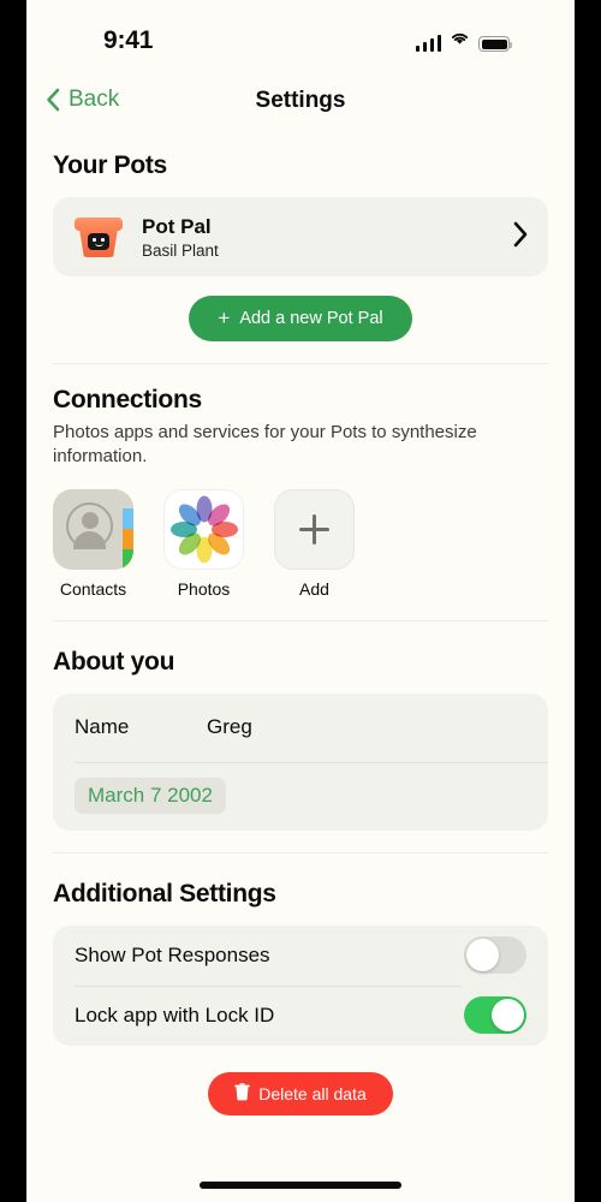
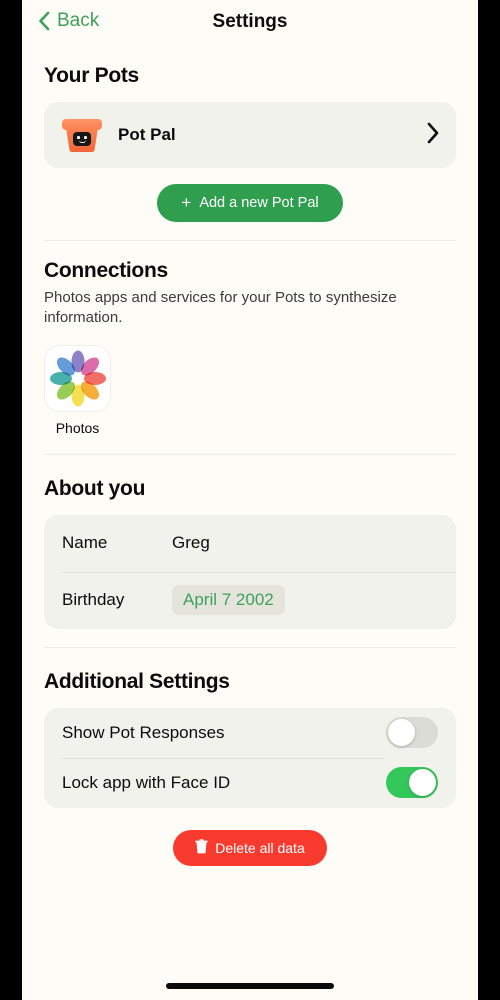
- 9:41
  Back
  Settings
  Your Pots
  Pot Pal
- Basil Plant
  +
  Add a new Pot Pal
  Connections
  Photos apps and services for your Pots to synthesize information.
- Contacts
  Photos
- Add
  About you
  Name
  Greg
+ Birthday
- March 7 2002
+ April 7 2002
  Additional Settings
  Show Pot Responses
- Lock app with Lock ID
+ Lock app with Face ID
  Delete all data
